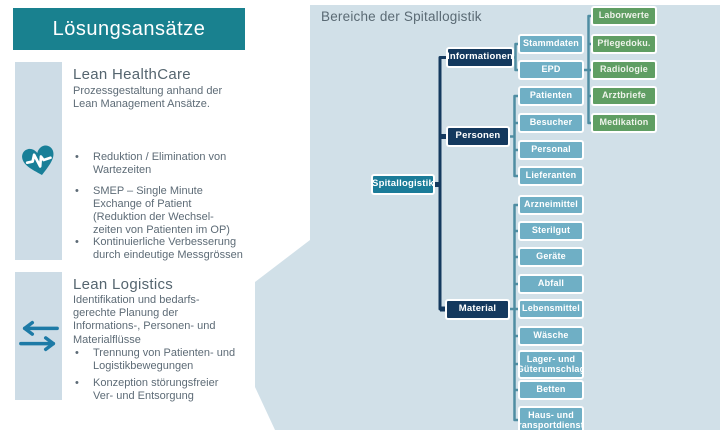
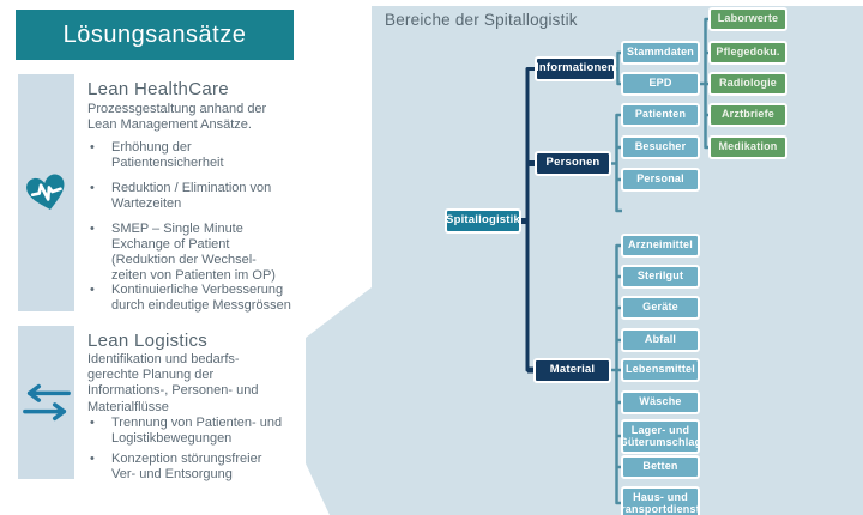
  Lösungsansätze
  Lean HealthCare
  Prozessgestaltung anhand der
  Lean Management Ansätze.
+ Erhöhung der
+ Patientensicherheit
  Reduktion / Elimination von
  Wartezeiten
  SMEP – Single Minute
  Exchange of Patient
  (Reduktion der Wechsel-
  zeiten von Patienten im OP)
  Kontinuierliche Verbesserung
  durch eindeutige Messgrössen
  Lean Logistics
  Identifikation und bedarfs-
  gerechte Planung der
  Informations-, Personen- und
  Materialflüsse
  Trennung von Patienten- und
  Logistikbewegungen
  Konzeption störungsfreier
  Ver- und Entsorgung
  Bereiche der Spitallogistik
  Spitallogistik
  Informationen
  Personen
  Material
  Stammdaten
  EPD
  Laborwerte
  Pflegedoku.
  Radiologie
  Arztbriefe
  Medikation
  Patienten
  Besucher
  Personal
- Lieferanten
  Arzneimittel
  Sterilgut
  Geräte
  Abfall
  Lebensmittel
  Wäsche
  Lager- und
  Güterumschlag
  Betten
  Haus- und
  ransportdienst
